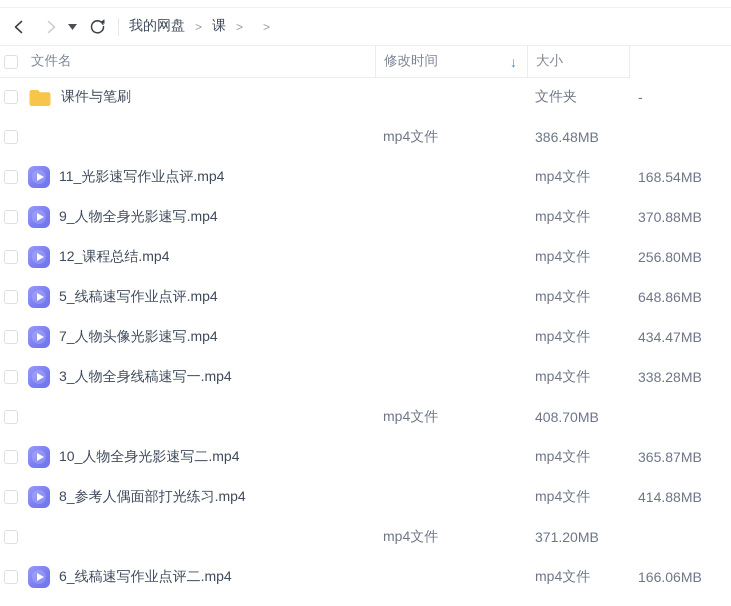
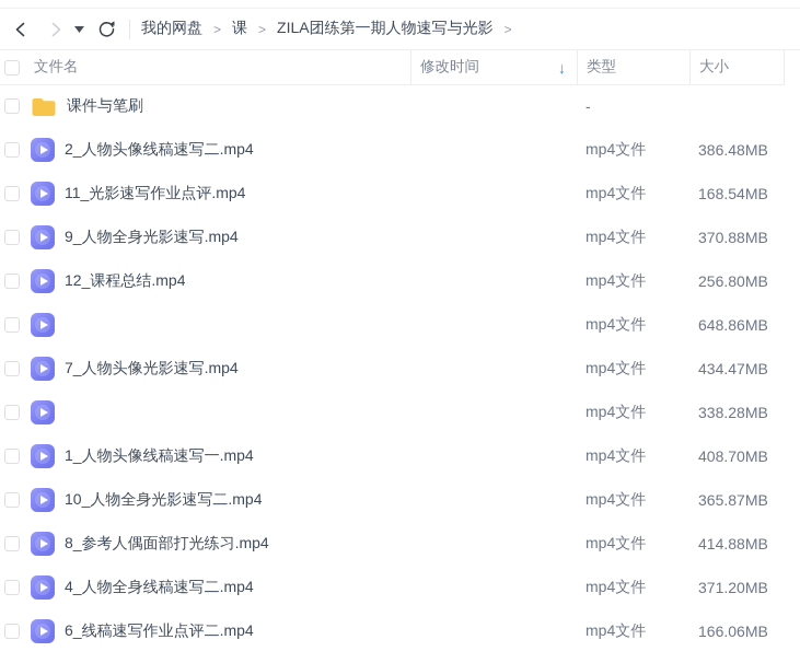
  我的网盘
  >
  课
  >
+ ZILA团练第一期人物速写与光影
  >
  文件名
  修改时间
  ↓
+ 类型
  大小
  课件与笔刷
- 文件夹
  -
+ 2_人物头像线稿速写二.mp4
  mp4文件
  386.48MB
  11_光影速写作业点评.mp4
  mp4文件
  168.54MB
  9_人物全身光影速写.mp4
  mp4文件
  370.88MB
  12_课程总结.mp4
  mp4文件
  256.80MB
- 5_线稿速写作业点评.mp4
  mp4文件
  648.86MB
  7_人物头像光影速写.mp4
  mp4文件
  434.47MB
- 3_人物全身线稿速写一.mp4
  mp4文件
  338.28MB
+ 1_人物头像线稿速写一.mp4
  mp4文件
  408.70MB
  10_人物全身光影速写二.mp4
  mp4文件
  365.87MB
  8_参考人偶面部打光练习.mp4
  mp4文件
  414.88MB
+ 4_人物全身线稿速写二.mp4
  mp4文件
  371.20MB
  6_线稿速写作业点评二.mp4
  mp4文件
  166.06MB
